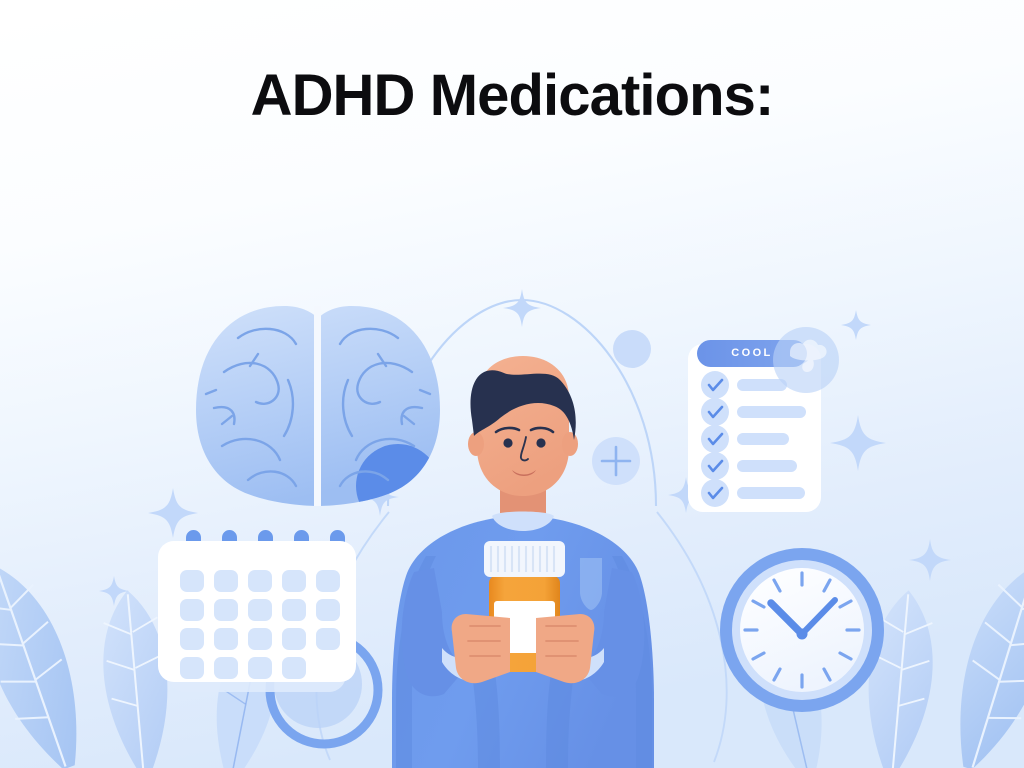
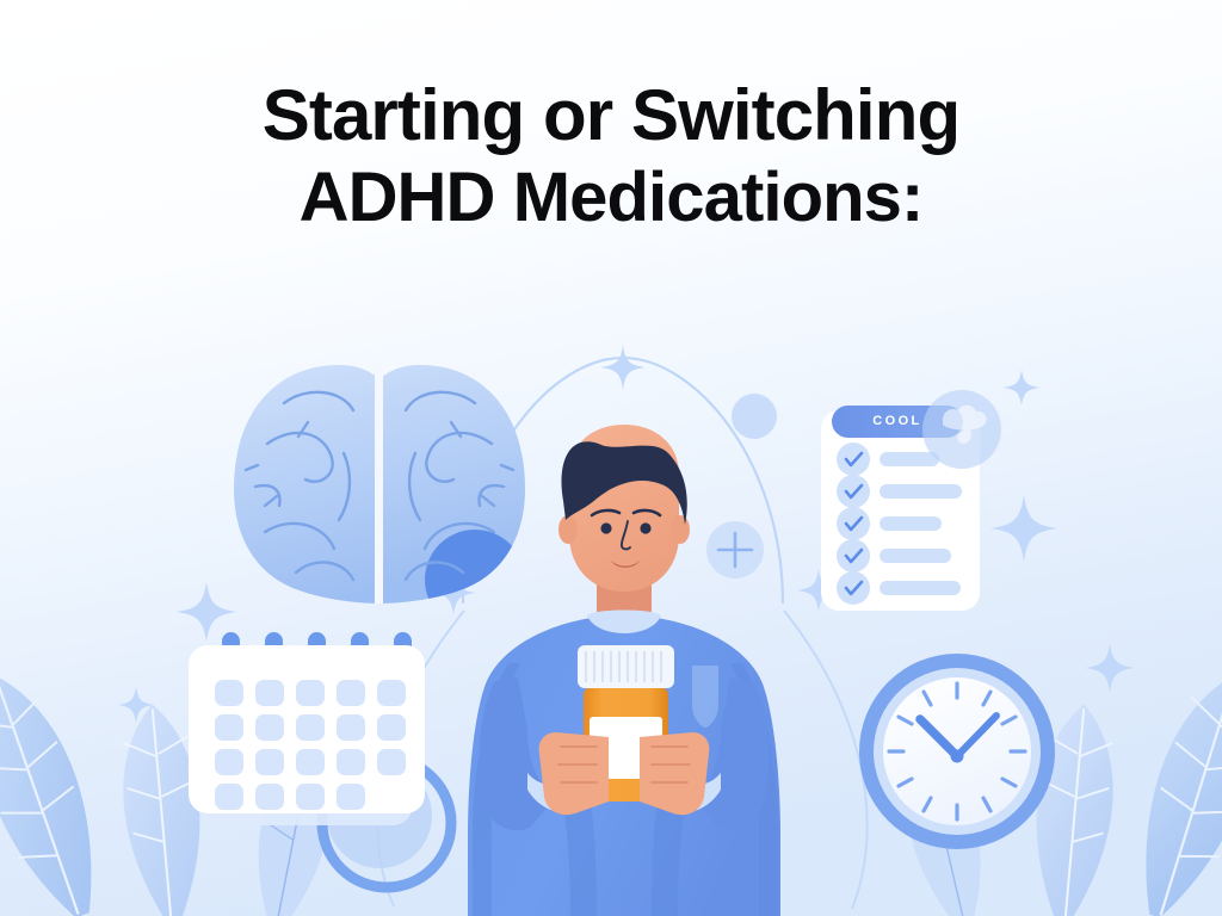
+ Starting or Switching
  ADHD Medications:
  COOL
